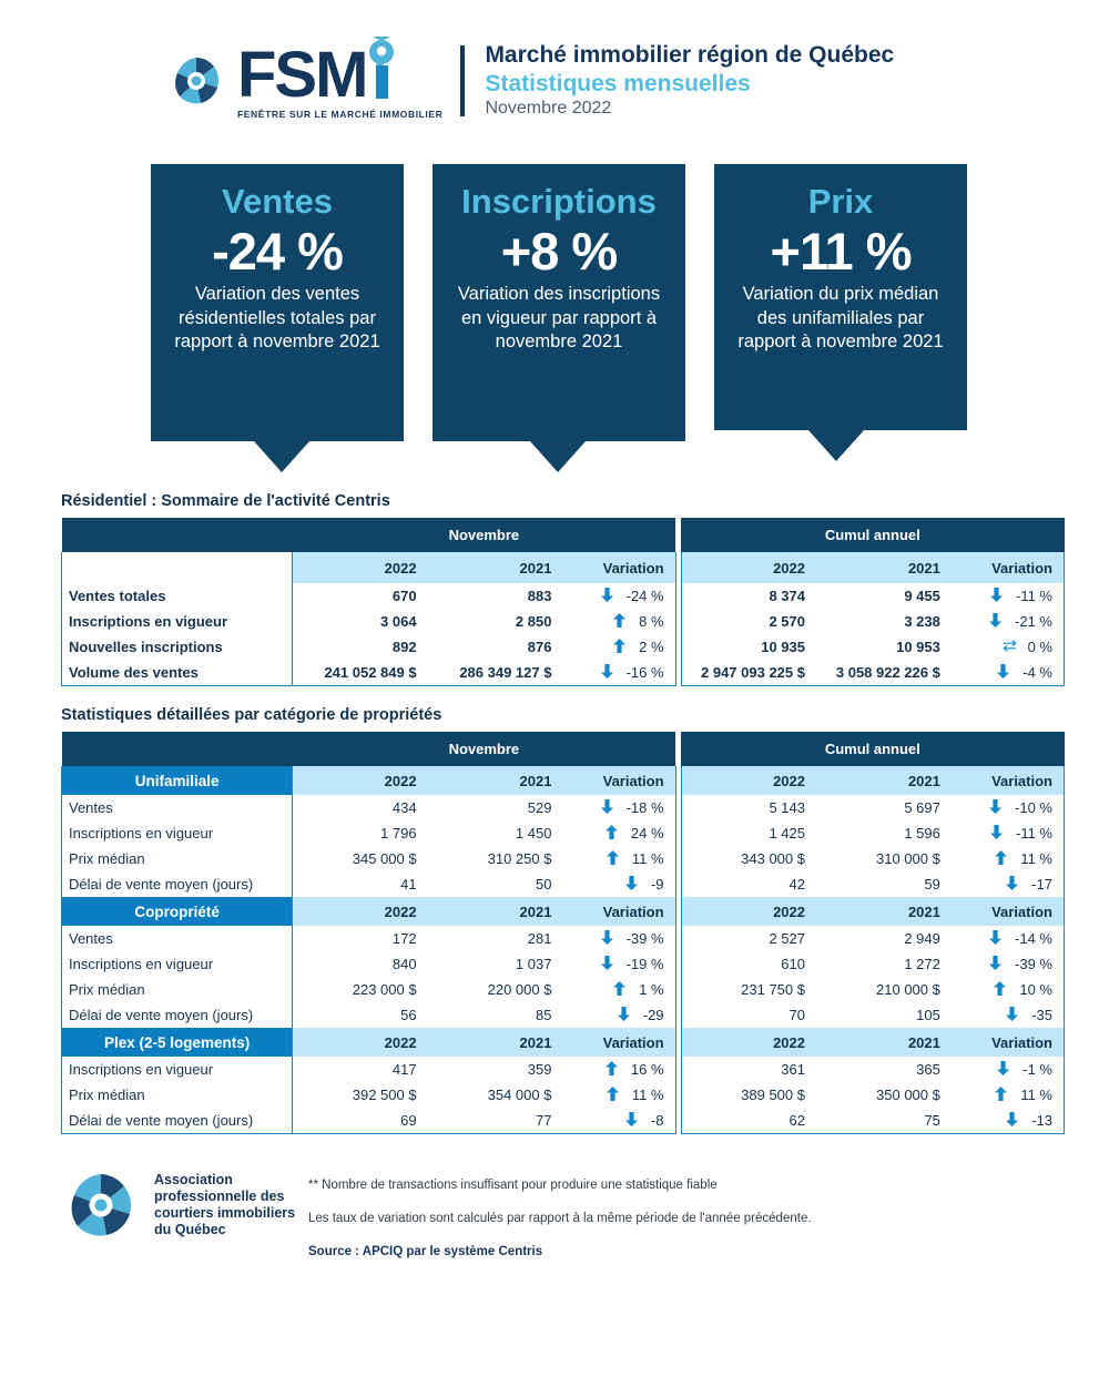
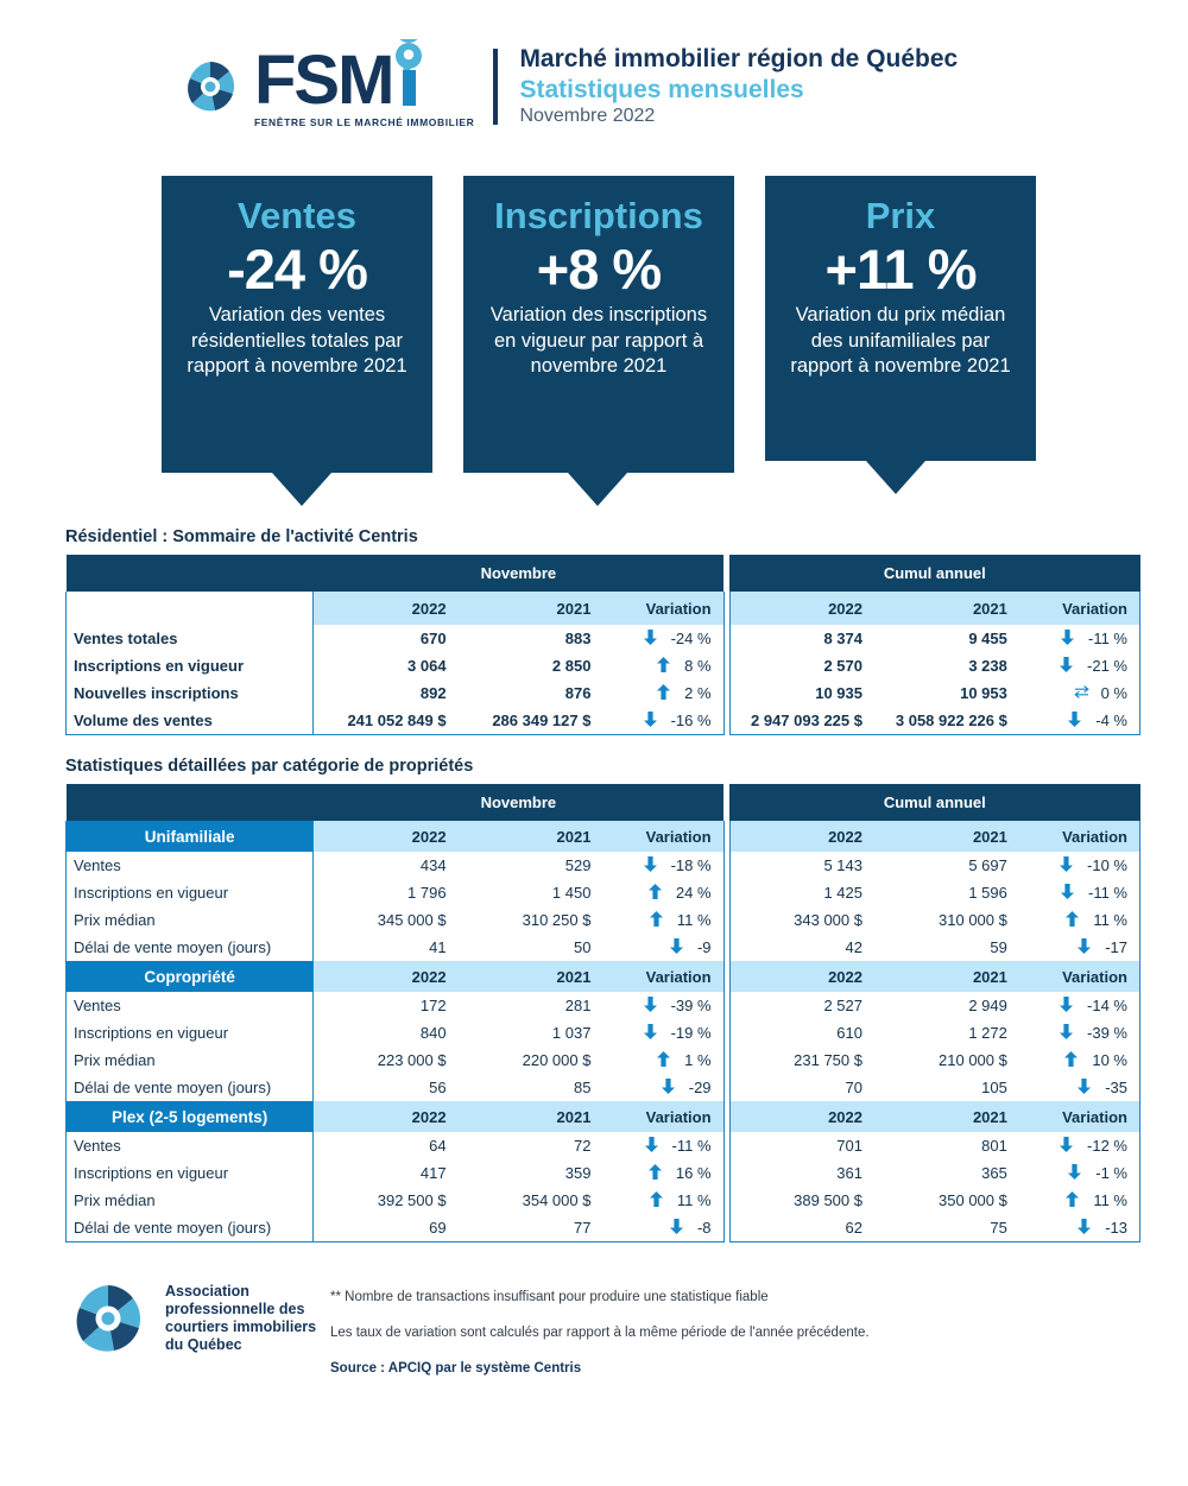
  FSM
  FENÊTRE SUR LE MARCHÉ IMMOBILIER
  Marché immobilier région de Québec
  Statistiques mensuelles
  Novembre 2022
  Ventes
  -24 %
  Variation des ventes résidentielles totales par rapport à novembre 2021
  Inscriptions
  +8 %
  Variation des inscriptions en vigueur par rapport à novembre 2021
  Prix
  +11 %
  Variation du prix médian des unifamiliales par rapport à novembre 2021
  Résidentiel : Sommaire de l'activité Centris
  	Novembre		Cumul annuel
  	2022	2021	Variation		2022	2021	Variation
  Ventes totales	670	883	-24 %		8 374	9 455	-11 %
  Inscriptions en vigueur	3 064	2 850	8 %		2 570	3 238	-21 %
  Nouvelles inscriptions	892	876	2 %		10 935	10 953	0 %
  Volume des ventes	241 052 849 $	286 349 127 $	-16 %		2 947 093 225 $	3 058 922 226 $	-4 %
  Statistiques détaillées par catégorie de propriétés
  	Novembre		Cumul annuel
  Unifamiliale	2022	2021	Variation		2022	2021	Variation
  Ventes	434	529	-18 %		5 143	5 697	-10 %
  Inscriptions en vigueur	1 796	1 450	24 %		1 425	1 596	-11 %
  Prix médian	345 000 $	310 250 $	11 %		343 000 $	310 000 $	11 %
  Délai de vente moyen (jours)	41	50	-9		42	59	-17
  Copropriété	2022	2021	Variation		2022	2021	Variation
  Ventes	172	281	-39 %		2 527	2 949	-14 %
  Inscriptions en vigueur	840	1 037	-19 %		610	1 272	-39 %
  Prix médian	223 000 $	220 000 $	1 %		231 750 $	210 000 $	10 %
  Délai de vente moyen (jours)	56	85	-29		70	105	-35
  Plex (2-5 logements)	2022	2021	Variation		2022	2021	Variation
+ Ventes	64	72	-11 %		701	801	-12 %
  Inscriptions en vigueur	417	359	16 %		361	365	-1 %
  Prix médian	392 500 $	354 000 $	11 %		389 500 $	350 000 $	11 %
  Délai de vente moyen (jours)	69	77	-8		62	75	-13
  Association professionnelle des courtiers immobiliers du Québec
  ** Nombre de transactions insuffisant pour produire une statistique fiable
  Les taux de variation sont calculés par rapport à la même période de l'année précédente.
  Source : APCIQ par le système Centris
